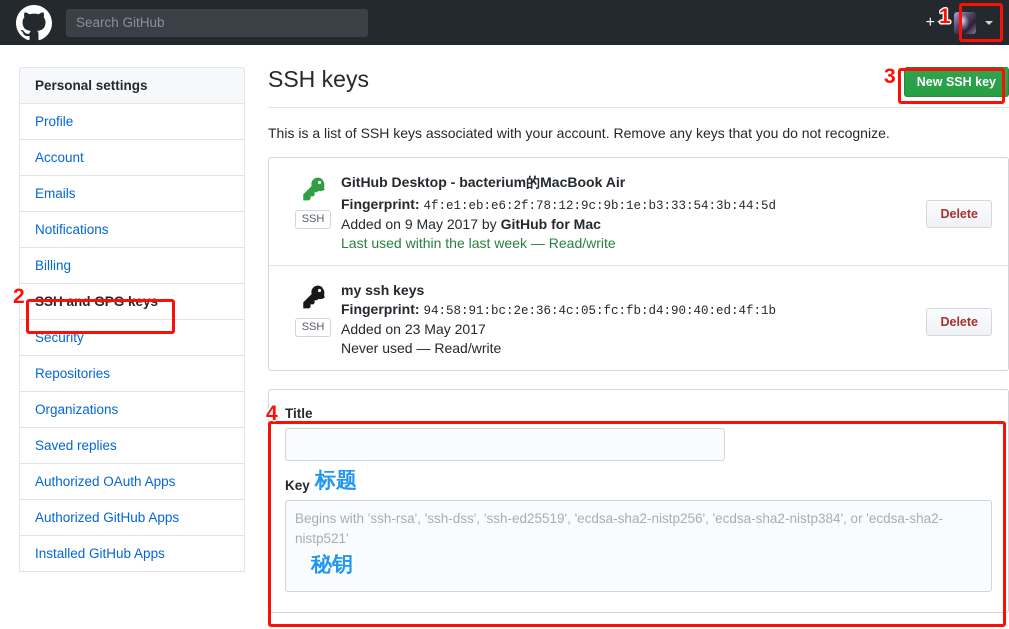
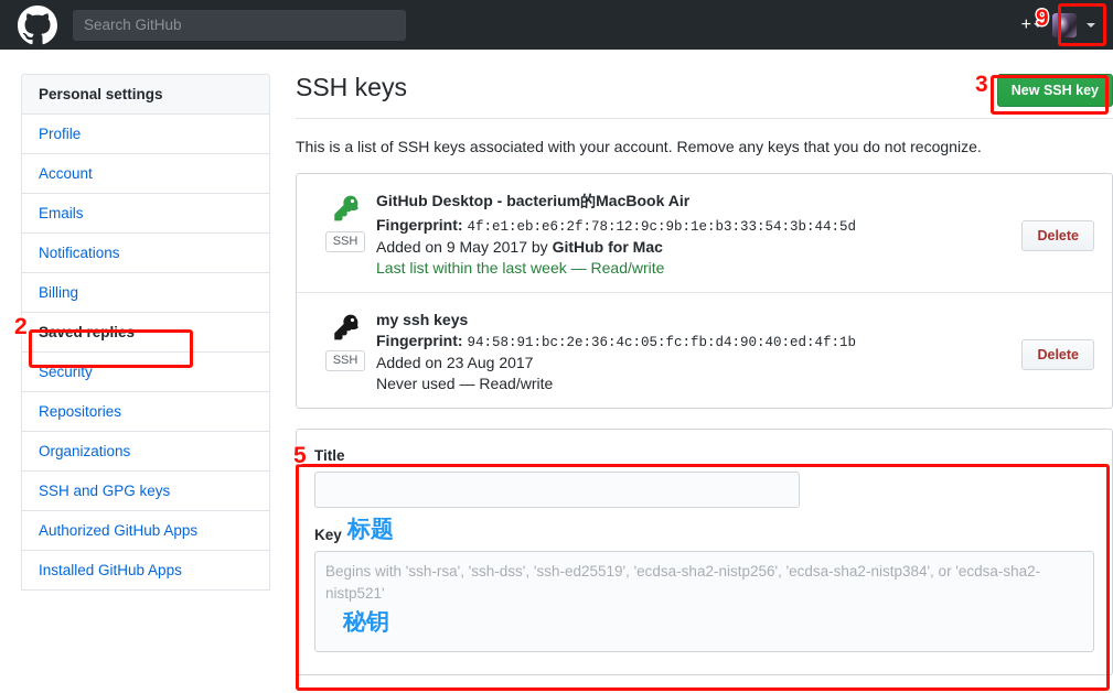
  Search GitHub
  +
  Personal settings
  Profile
  Account
  Emails
  Notifications
  Billing
- SSH and GPG keys
+ Saved replies
  Security
  Repositories
  Organizations
- Saved replies
+ SSH and GPG keys
- Authorized OAuth Apps
  Authorized GitHub Apps
  Installed GitHub Apps
  SSH keys
  New SSH key
  This is a list of SSH keys associated with your account. Remove any keys that you do not recognize.
  SSH
  GitHub Desktop - bacterium的MacBook Air
  Fingerprint: 4f:e1:eb:e6:2f:78:12:9c:9b:1e:b3:33:54:3b:44:5d
  Added on 9 May 2017 by GitHub for Mac
- Last used within the last week — Read/write
+ Last list within the last week — Read/write
  Delete
  SSH
  my ssh keys
  Fingerprint: 94:58:91:bc:2e:36:4c:05:fc:fb:d4:90:40:ed:4f:1b
- Added on 23 May 2017
+ Added on 23 Aug 2017
  Never used — Read/write
  Delete
  Title
  Key
  Begins with 'ssh-rsa', 'ssh-dss', 'ssh-ed25519', 'ecdsa-sha2-nistp256', 'ecdsa-sha2-nistp384', or 'ecdsa-sha2-nistp521'
- 1
+ 9
  2
  3
- 4
+ 5
  标题
  秘钥
